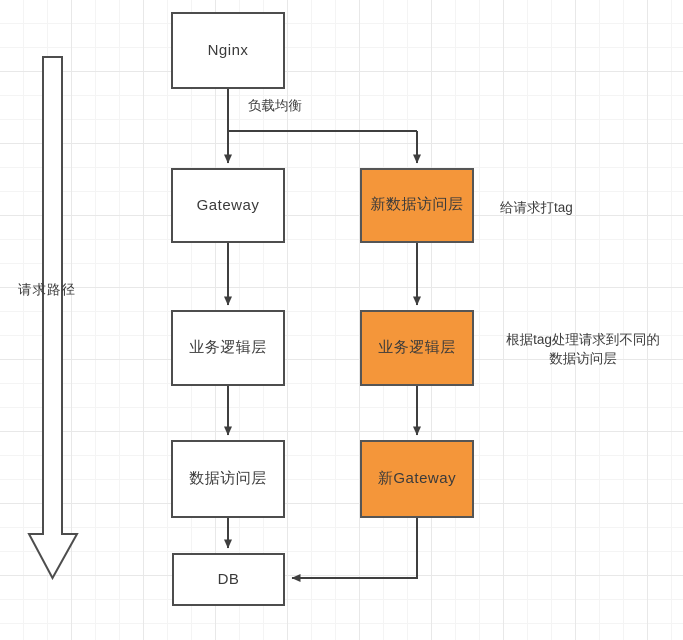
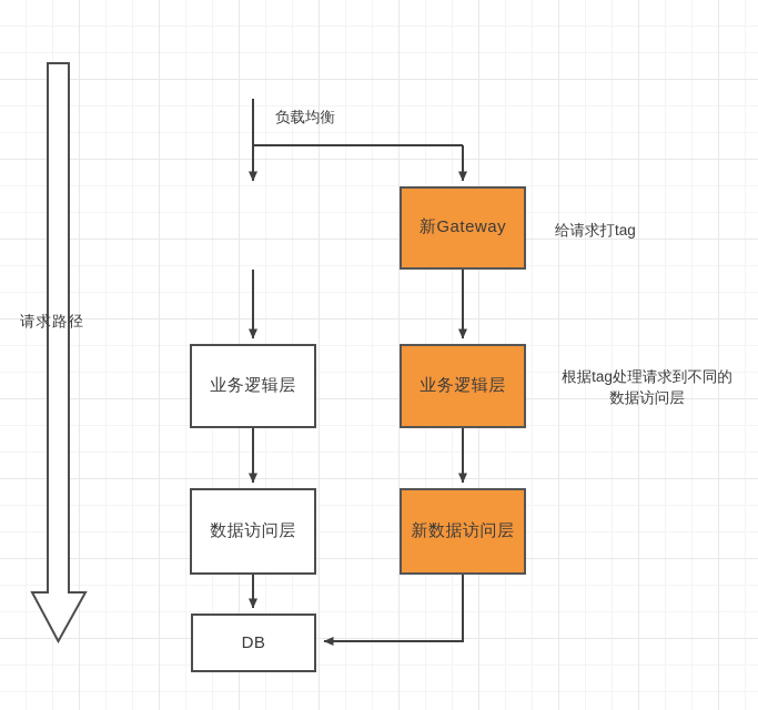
  请求路径
- Nginx
- Gateway
- 新数据访问层
+ 新Gateway
  业务逻辑层
  业务逻辑层
  数据访问层
- 新Gateway
+ 新数据访问层
  DB
  负载均衡
  给请求打tag
  根据tag处理请求到不同的
  数据访问层
